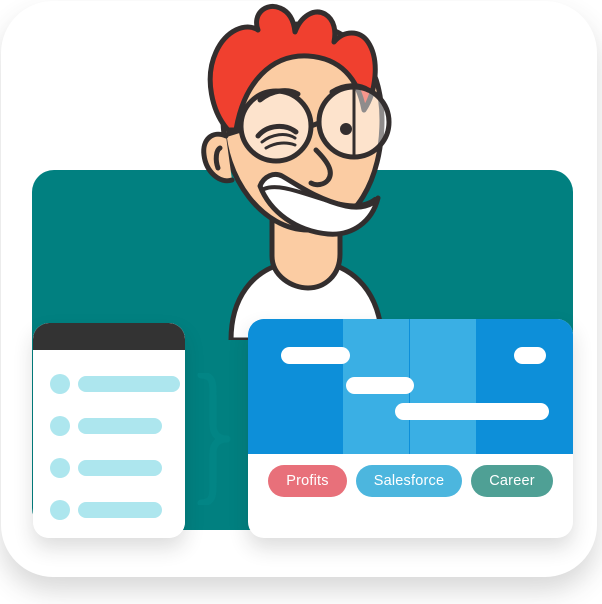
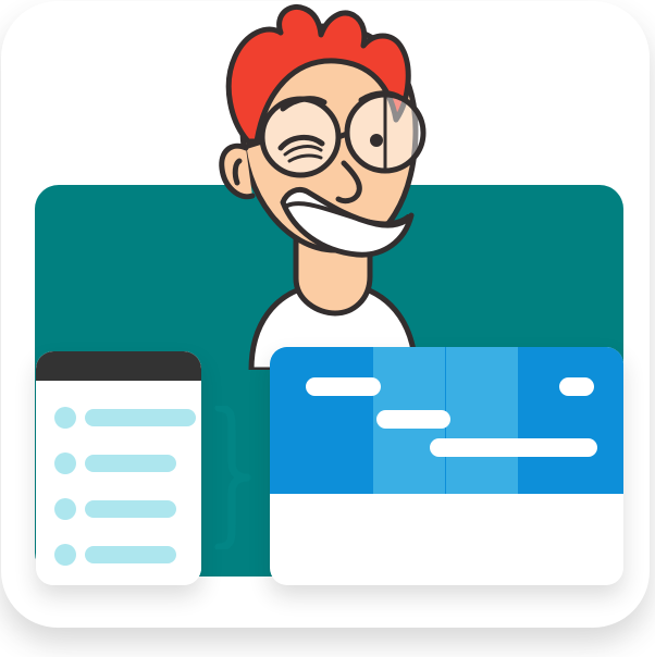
- Profits
- Salesforce
- Career
